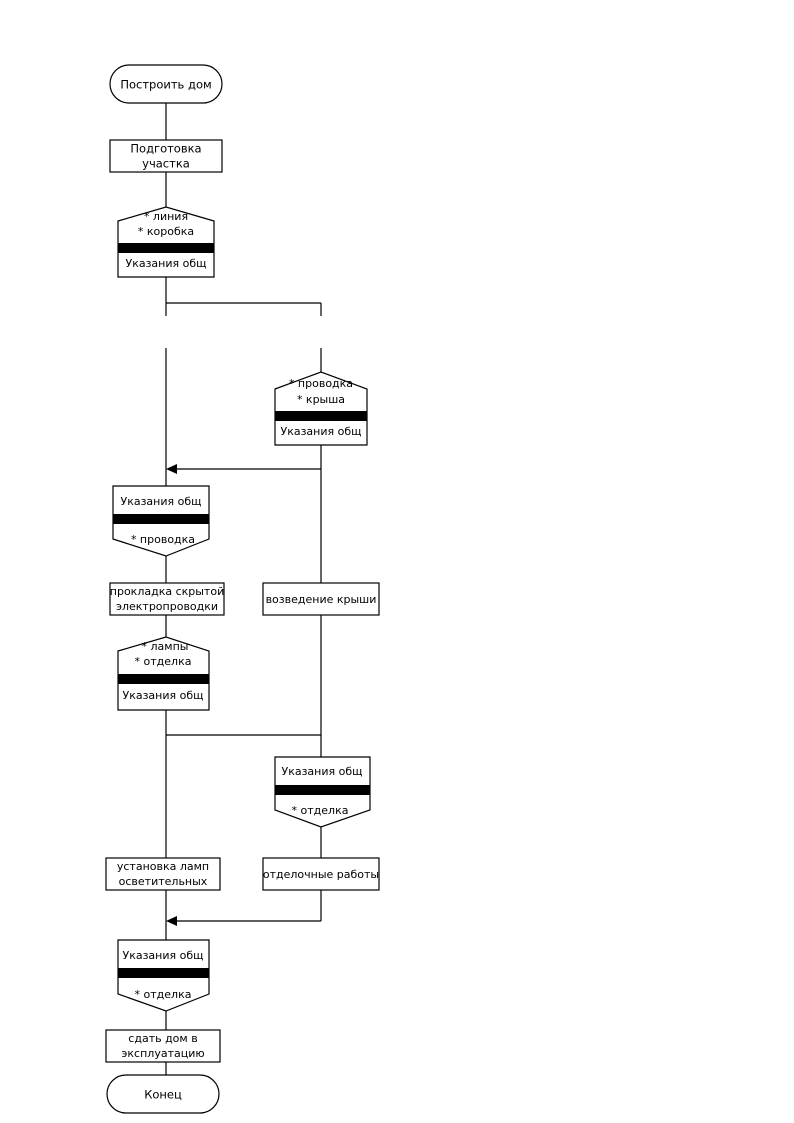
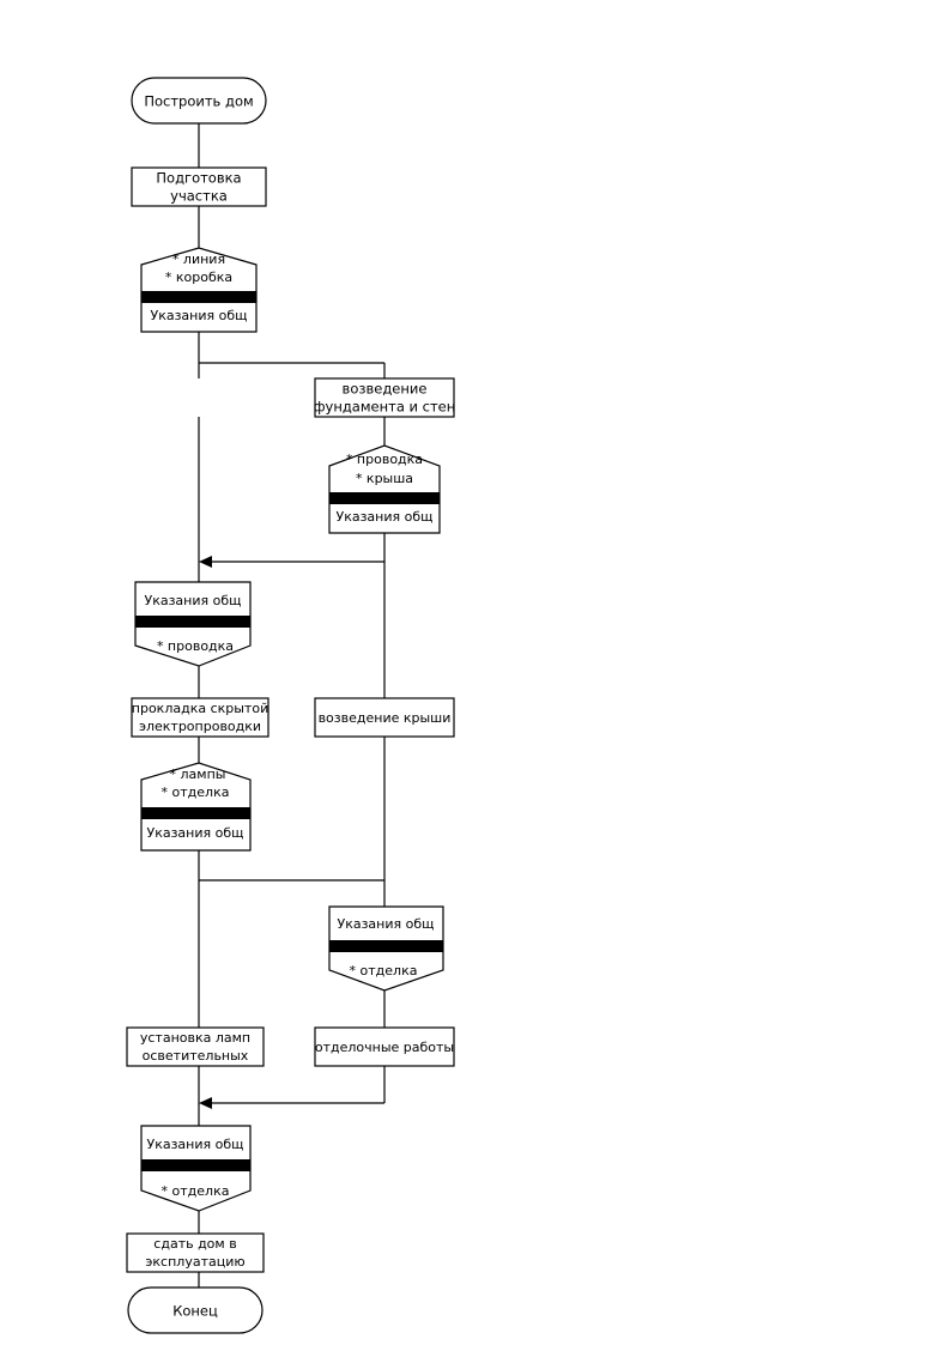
  Построить дом
  Подготовка
  участка
  * линия
  * коробка
  Указания общ
+ возведение
+ фундамента и стен
  * проводка
  * крыша
  Указания общ
  Указания общ
  * проводка
  прокладка скрытой
  электропроводки
  возведение крыши
  * лампы
  * отделка
  Указания общ
  Указания общ
  * отделка
  установка ламп
  осветительных
  отделочные работы
  Указания общ
  * отделка
  сдать дом в
  эксплуатацию
  Конец
